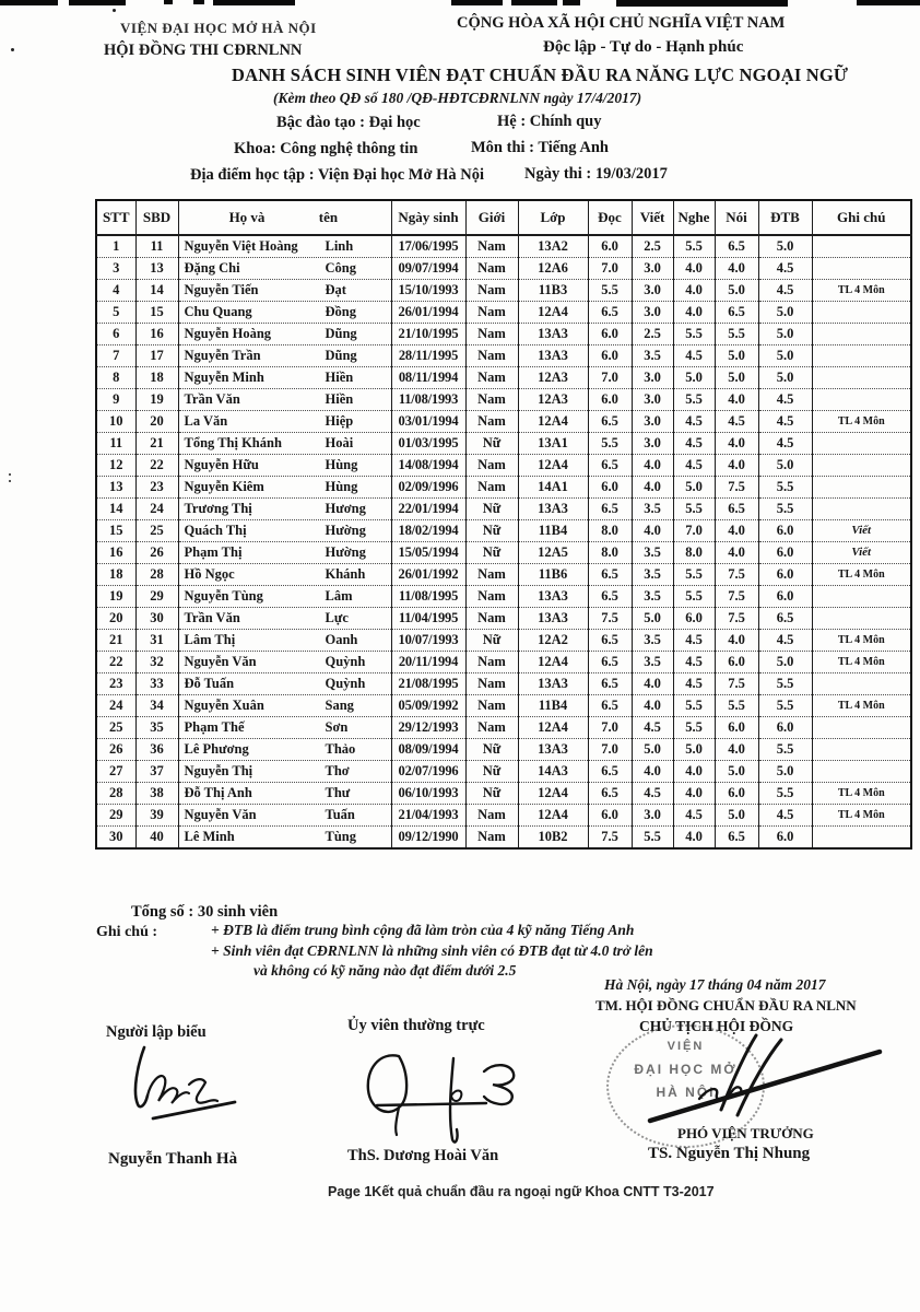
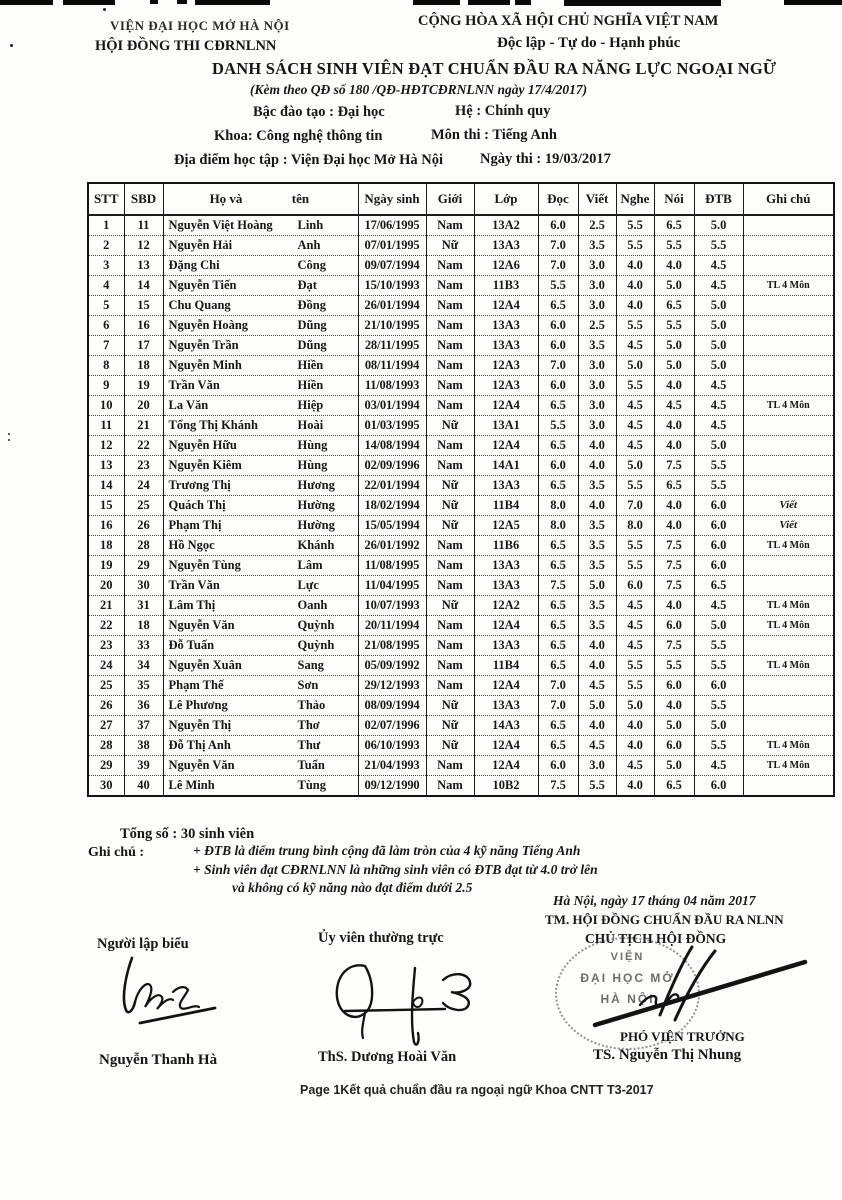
  VIỆN ĐẠI HỌC MỞ HÀ NỘI
  HỘI ĐỒNG THI CĐRNLNN
  CỘNG HÒA XÃ HỘI CHỦ NGHĨA VIỆT NAM
  Độc lập - Tự do - Hạnh phúc
  DANH SÁCH SINH VIÊN ĐẠT CHUẨN ĐẦU RA NĂNG LỰC NGOẠI NGỮ
  (Kèm theo QĐ số 180 /QĐ-HĐTCĐRNLNN ngày 17/4/2017)
  Bậc đào tạo : Đại học
  Hệ : Chính quy
  Khoa: Công nghệ thông tin
  Môn thi : Tiếng Anh
  Địa điểm học tập : Viện Đại học Mở Hà Nội
  Ngày thi : 19/03/2017
  STT	SBD	Họ và tên	Ngày sinh	Giới	Lớp	Đọc	Viết	Nghe	Nói	ĐTB	Ghi chú
  1	11	Nguyễn Việt Hoàng Linh	17/06/1995	Nam	13A2	6.0	2.5	5.5	6.5	5.0
+ 2	12	Nguyễn Hải Anh	07/01/1995	Nữ	13A3	7.0	3.5	5.5	5.5	5.5
  3	13	Đặng Chi Công	09/07/1994	Nam	12A6	7.0	3.0	4.0	4.0	4.5
  4	14	Nguyễn Tiến Đạt	15/10/1993	Nam	11B3	5.5	3.0	4.0	5.0	4.5	TL 4 Môn
  5	15	Chu Quang Đồng	26/01/1994	Nam	12A4	6.5	3.0	4.0	6.5	5.0
  6	16	Nguyễn Hoàng Dũng	21/10/1995	Nam	13A3	6.0	2.5	5.5	5.5	5.0
  7	17	Nguyễn Trần Dũng	28/11/1995	Nam	13A3	6.0	3.5	4.5	5.0	5.0
  8	18	Nguyễn Minh Hiền	08/11/1994	Nam	12A3	7.0	3.0	5.0	5.0	5.0
  9	19	Trần Văn Hiền	11/08/1993	Nam	12A3	6.0	3.0	5.5	4.0	4.5
  10	20	La Văn Hiệp	03/01/1994	Nam	12A4	6.5	3.0	4.5	4.5	4.5	TL 4 Môn
  11	21	Tổng Thị Khánh Hoài	01/03/1995	Nữ	13A1	5.5	3.0	4.5	4.0	4.5
  12	22	Nguyễn Hữu Hùng	14/08/1994	Nam	12A4	6.5	4.0	4.5	4.0	5.0
  13	23	Nguyễn Kiêm Hùng	02/09/1996	Nam	14A1	6.0	4.0	5.0	7.5	5.5
  14	24	Trương Thị Hương	22/01/1994	Nữ	13A3	6.5	3.5	5.5	6.5	5.5
  15	25	Quách Thị Hường	18/02/1994	Nữ	11B4	8.0	4.0	7.0	4.0	6.0	Viết
  16	26	Phạm Thị Hường	15/05/1994	Nữ	12A5	8.0	3.5	8.0	4.0	6.0	Viết
  18	28	Hồ Ngọc Khánh	26/01/1992	Nam	11B6	6.5	3.5	5.5	7.5	6.0	TL 4 Môn
  19	29	Nguyễn Tùng Lâm	11/08/1995	Nam	13A3	6.5	3.5	5.5	7.5	6.0
  20	30	Trần Văn Lực	11/04/1995	Nam	13A3	7.5	5.0	6.0	7.5	6.5
  21	31	Lâm Thị Oanh	10/07/1993	Nữ	12A2	6.5	3.5	4.5	4.0	4.5	TL 4 Môn
- 22	32	Nguyễn Văn Quỳnh	20/11/1994	Nam	12A4	6.5	3.5	4.5	6.0	5.0	TL 4 Môn
+ 22	18	Nguyễn Văn Quỳnh	20/11/1994	Nam	12A4	6.5	3.5	4.5	6.0	5.0	TL 4 Môn
  23	33	Đỗ Tuấn Quỳnh	21/08/1995	Nam	13A3	6.5	4.0	4.5	7.5	5.5
  24	34	Nguyễn Xuân Sang	05/09/1992	Nam	11B4	6.5	4.0	5.5	5.5	5.5	TL 4 Môn
  25	35	Phạm Thế Sơn	29/12/1993	Nam	12A4	7.0	4.5	5.5	6.0	6.0
  26	36	Lê Phương Thảo	08/09/1994	Nữ	13A3	7.0	5.0	5.0	4.0	5.5
  27	37	Nguyễn Thị Thơ	02/07/1996	Nữ	14A3	6.5	4.0	4.0	5.0	5.0
  28	38	Đỗ Thị Anh Thư	06/10/1993	Nữ	12A4	6.5	4.5	4.0	6.0	5.5	TL 4 Môn
  29	39	Nguyễn Văn Tuấn	21/04/1993	Nam	12A4	6.0	3.0	4.5	5.0	4.5	TL 4 Môn
  30	40	Lê Minh Tùng	09/12/1990	Nam	10B2	7.5	5.5	4.0	6.5	6.0
  Tổng số : 30 sinh viên
  Ghi chú :
  + ĐTB là điểm trung bình cộng đã làm tròn của 4 kỹ năng Tiếng Anh
  + Sinh viên đạt CĐRNLNN là những sinh viên có ĐTB đạt từ 4.0 trở lên
  và không có kỹ năng nào đạt điểm dưới 2.5
  Hà Nội, ngày 17 tháng 04 năm 2017
  TM. HỘI ĐỒNG CHUẨN ĐẦU RA NLNN
  CHỦ TỊCH HỘI ĐỒNG
  Người lập biểu
  Ủy viên thường trực
  VIỆN
  ĐẠI HỌC MỞ
  HÀ NỘI
  PHÓ VIỆN TRƯỞNG
  TS. Nguyễn Thị Nhung
  Nguyễn Thanh Hà
  ThS. Dương Hoài Văn
  Page 1Kết quả chuẩn đầu ra ngoại ngữ Khoa CNTT T3-2017
